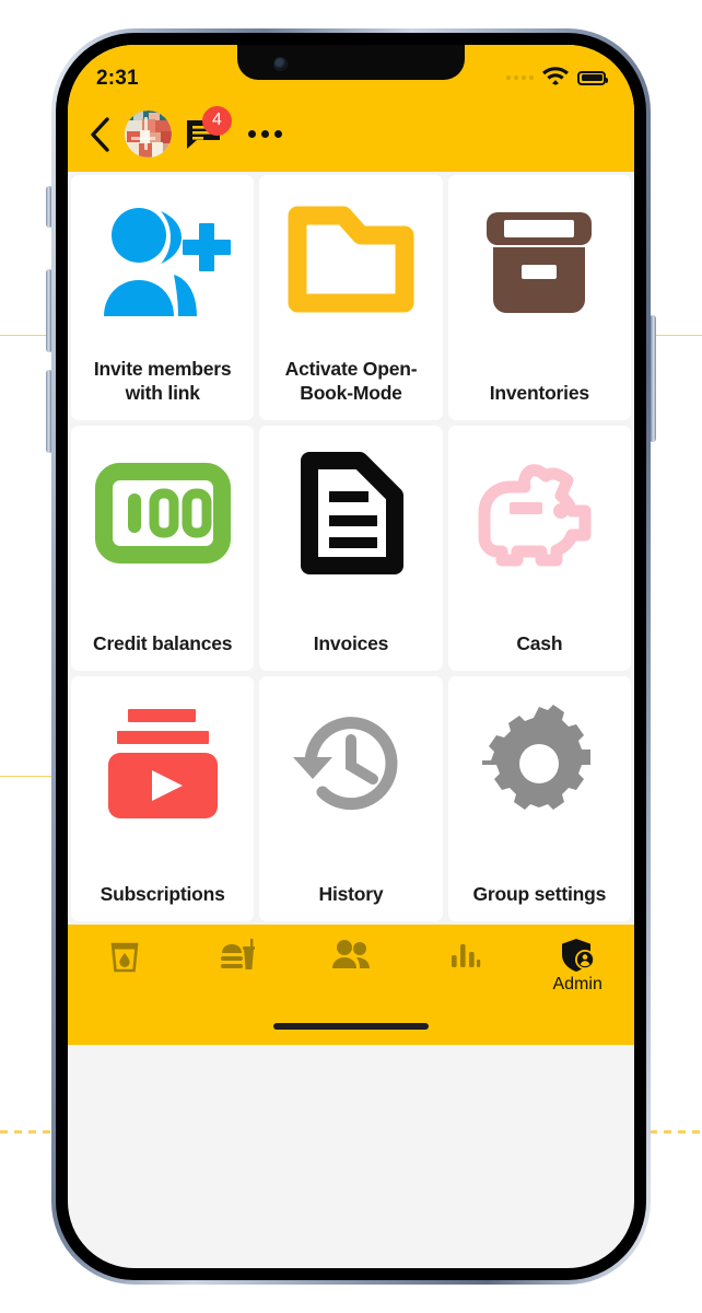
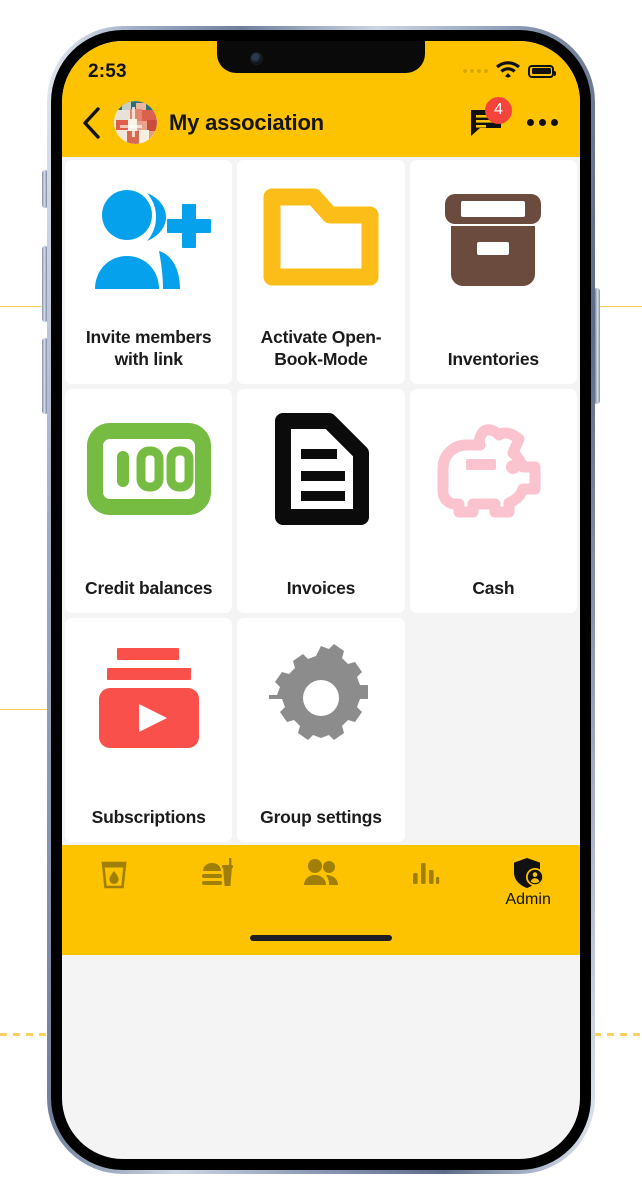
- 2:31
+ 2:53
+ My association
  4
  Invite members with link
  Activate Open-Book-Mode
  Inventories
  Credit balances
  Invoices
  Cash
  Subscriptions
- History
  Group settings
  Admin
